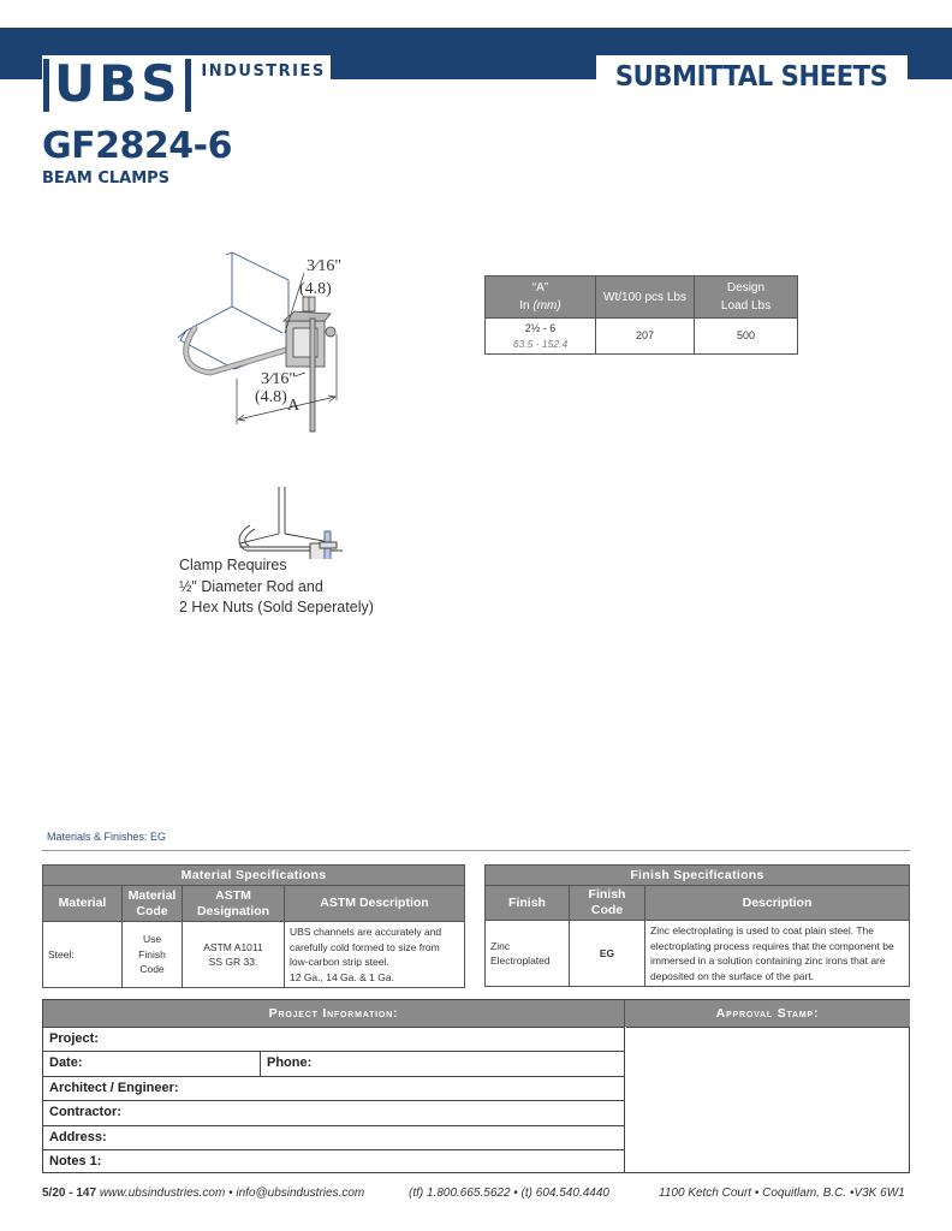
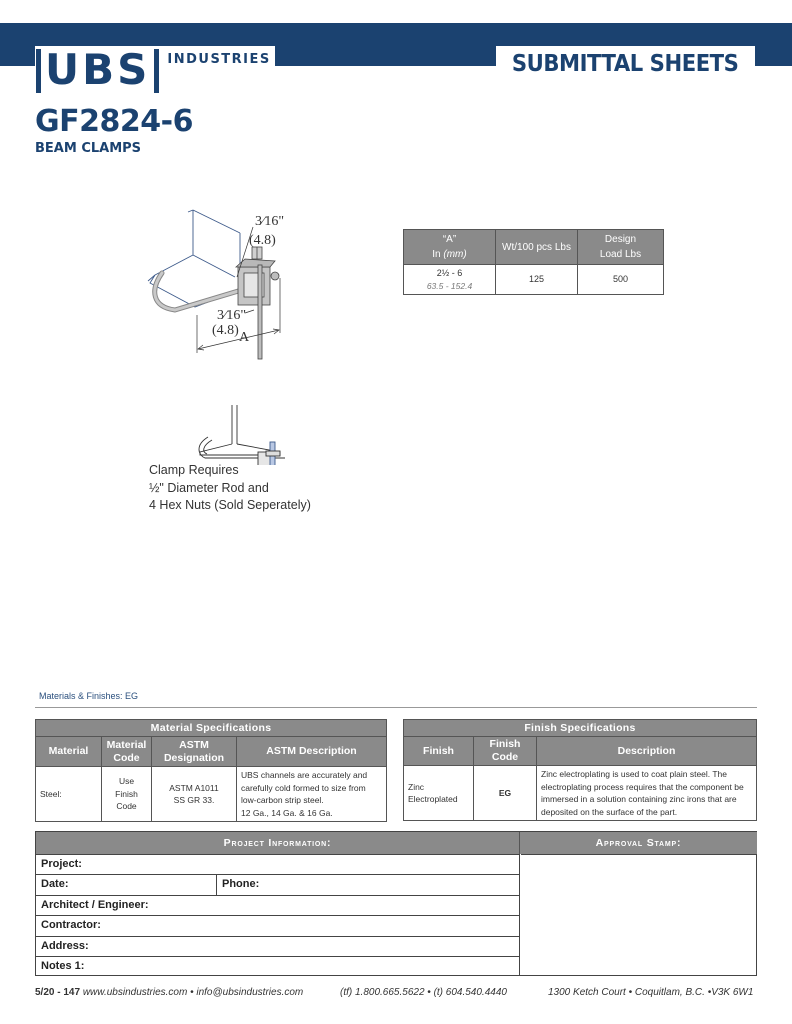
  UBS
  INDUSTRIES
  SUBMITTAL SHEETS
  GF2824-6
  BEAM CLAMPS
  3⁄16"
  (4.8)
  3⁄16"
  (4.8)
  A
  Clamp Requires
  ½" Diameter Rod and
- 2 Hex Nuts (Sold Seperately)
+ 4 Hex Nuts (Sold Seperately)
  “A” In (mm)	Wt/100 pcs Lbs	Design Load Lbs
- 2½ - 6 63.5 - 152.4	207	500
+ 2½ - 6 63.5 - 152.4	125	500
  Materials & Finishes: EG
  Material Specifications
  Material	Material Code	ASTM Designation	ASTM Description
- Steel:	Use Finish Code	ASTM A1011 SS GR 33.	UBS channels are accurately and carefully cold formed to size from low-carbon strip steel. 12 Ga., 14 Ga. & 1 Ga.
+ Steel:	Use Finish Code	ASTM A1011 SS GR 33.	UBS channels are accurately and carefully cold formed to size from low-carbon strip steel. 12 Ga., 14 Ga. & 16 Ga.
  Finish Specifications
  Finish	Finish Code	Description
  Zinc Electroplated	EG	Zinc electroplating is used to coat plain steel. The electroplating process requires that the component be immersed in a solution containing zinc irons that are deposited on the surface of the part.
  Project Information:
  Approval Stamp:
  Project:
  Date:
  Phone:
  Architect / Engineer:
  Contractor:
  Address:
  Notes 1:
  5/20 - 147 www.ubsindustries.com • info@ubsindustries.com
  (tf) 1.800.665.5622 • (t) 604.540.4440
- 1100 Ketch Court • Coquitlam, B.C. •V3K 6W1
+ 1300 Ketch Court • Coquitlam, B.C. •V3K 6W1
